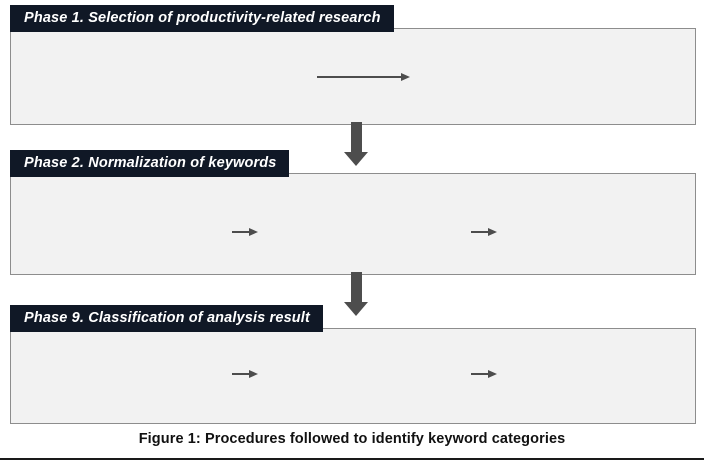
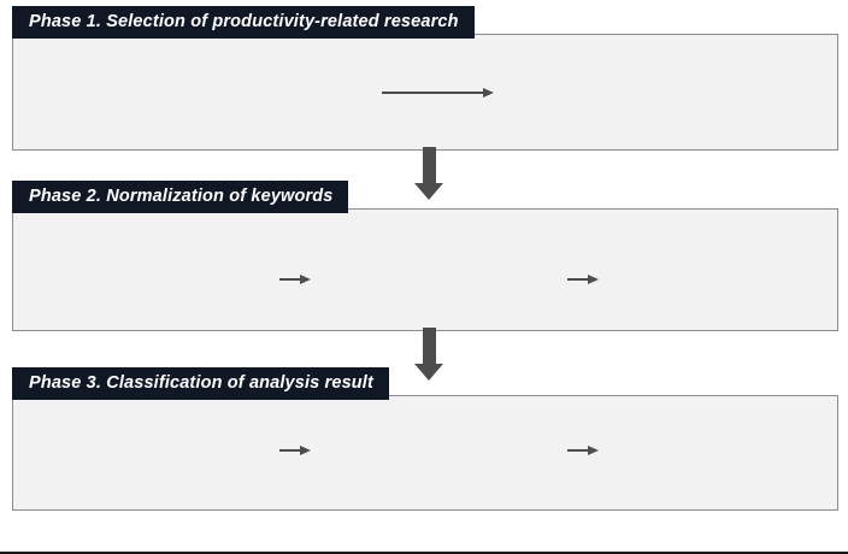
  Phase 1. Selection of productivity-related research
  Phase 2. Normalization of keywords
- Phase 9. Classification of analysis result
+ Phase 3. Classification of analysis result
- Figure 1: Procedures followed to identify keyword categories
